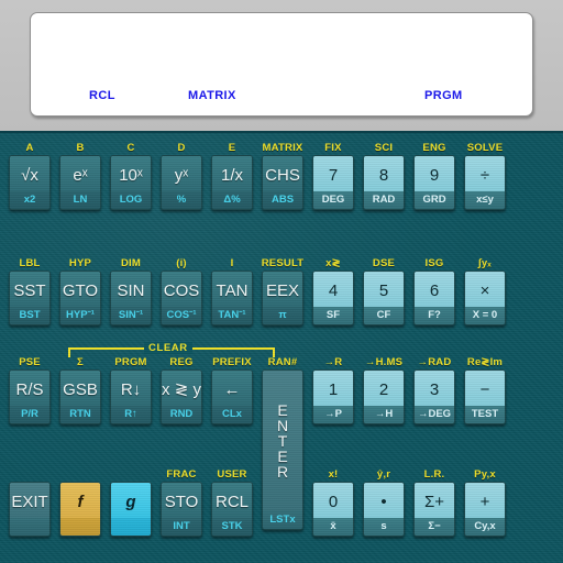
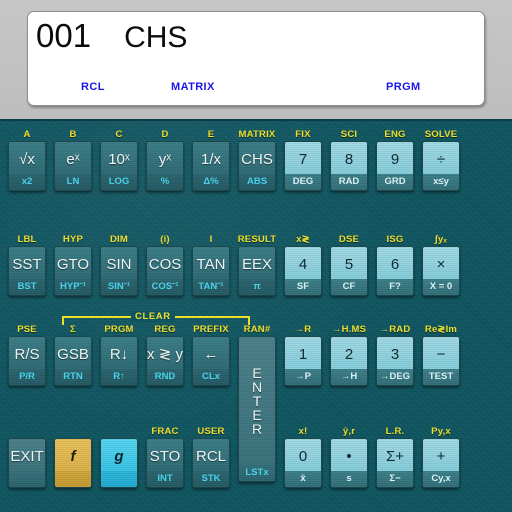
+ 001
+ CHS
  RCL
  MATRIX
  PRGM
